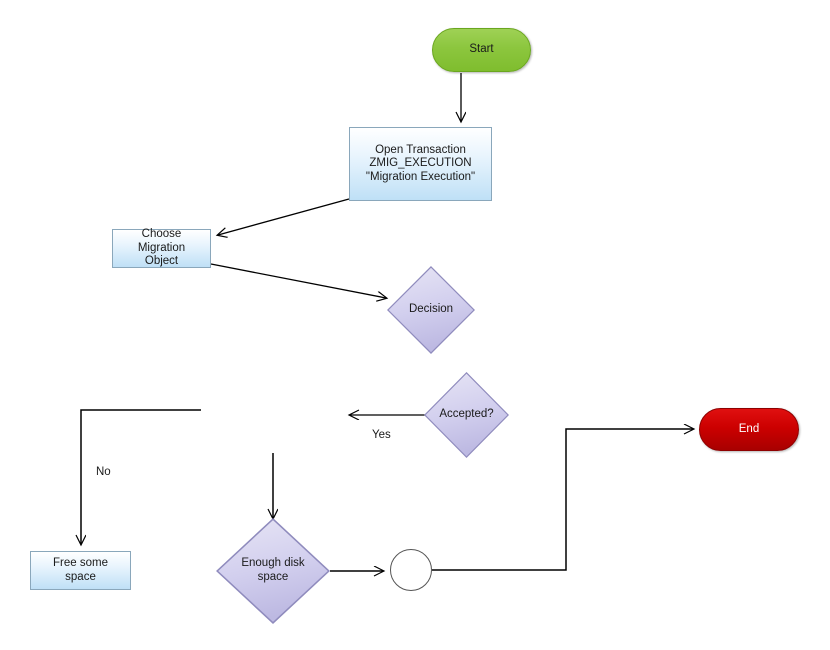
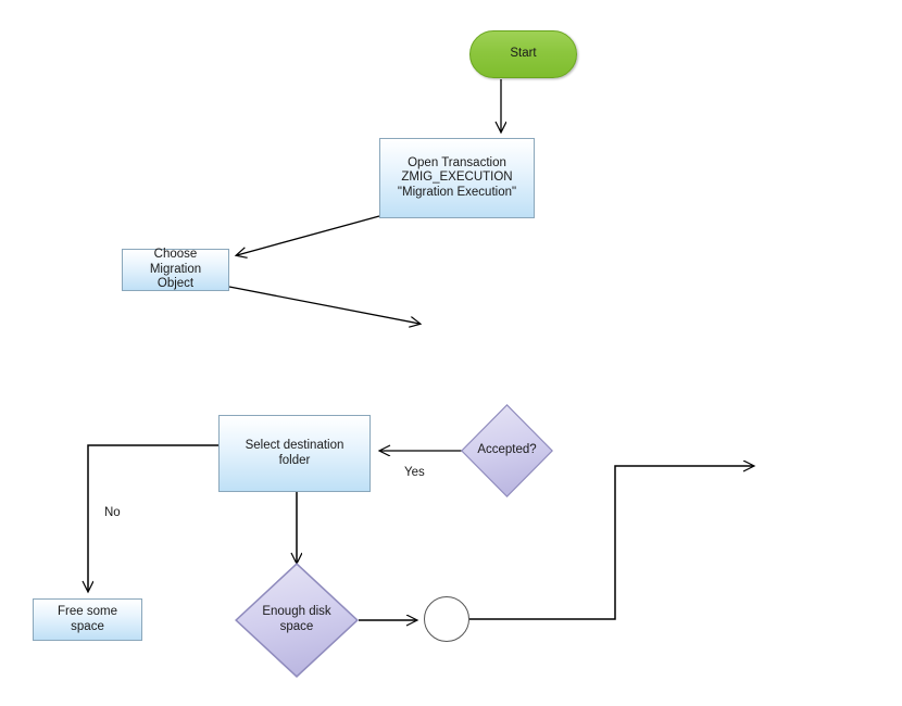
  Start
  Open Transaction
  ZMIG_EXECUTION
  "Migration Execution"
  Choose
  Migration
  Object
- Decision
  Accepted?
+ Select destination
+ folder
  Enough disk
  space
  Free some
  space
- End
  Yes
  No
